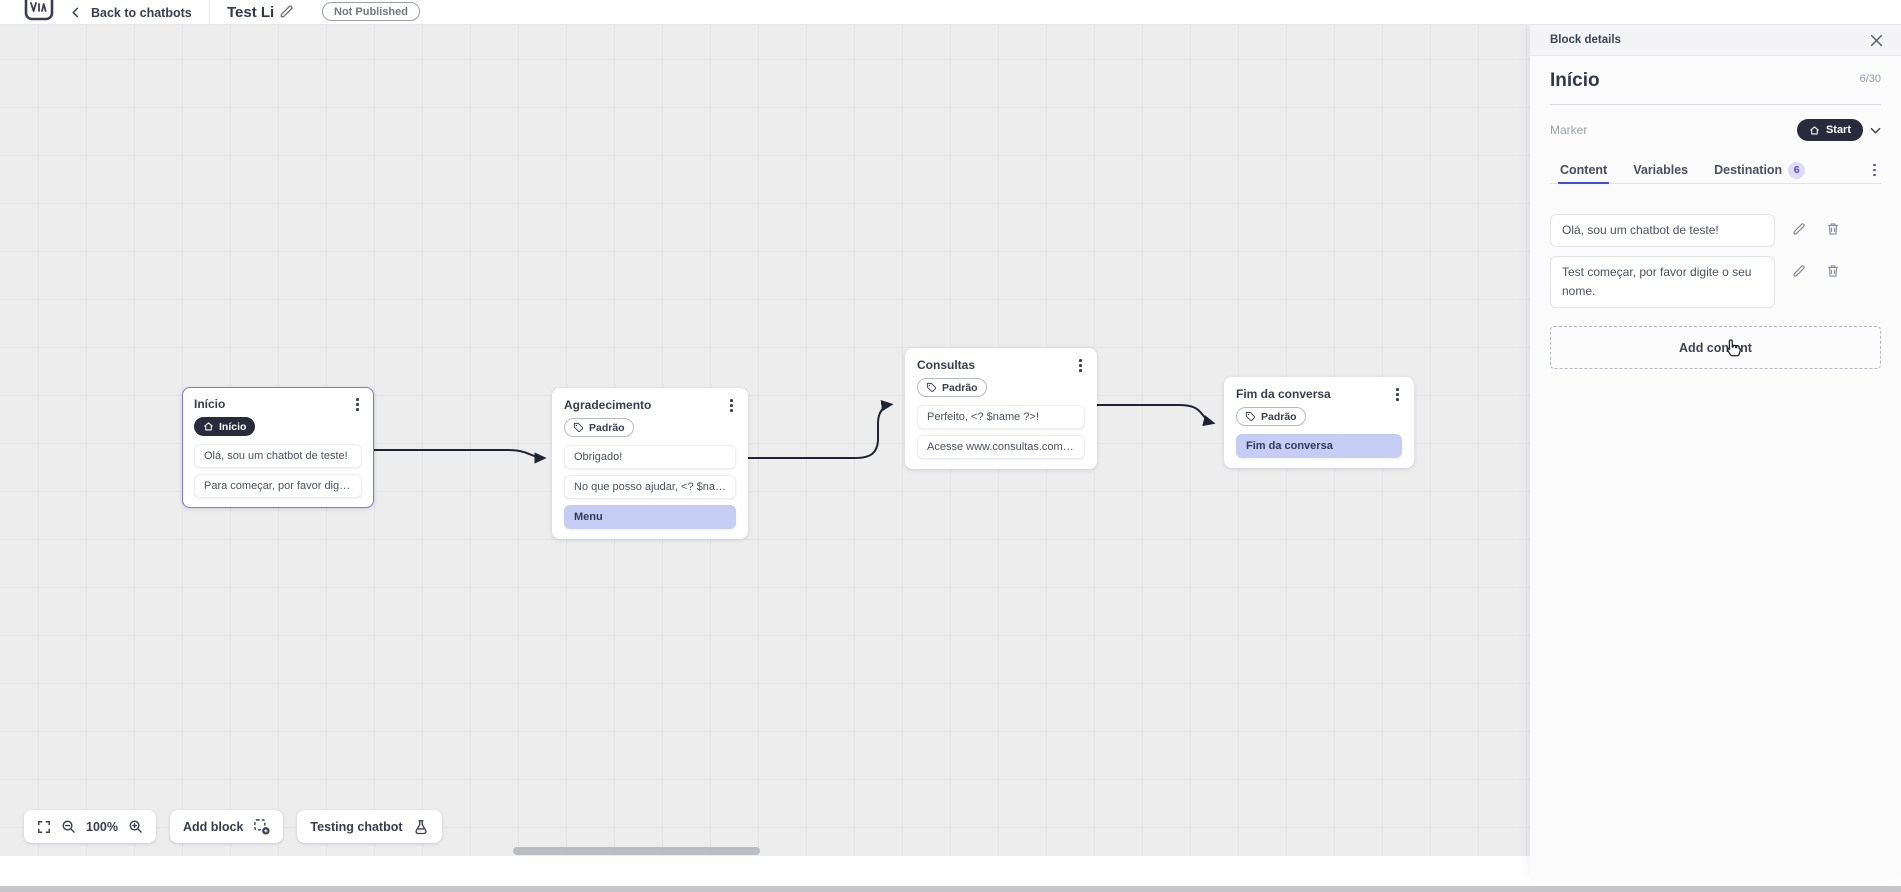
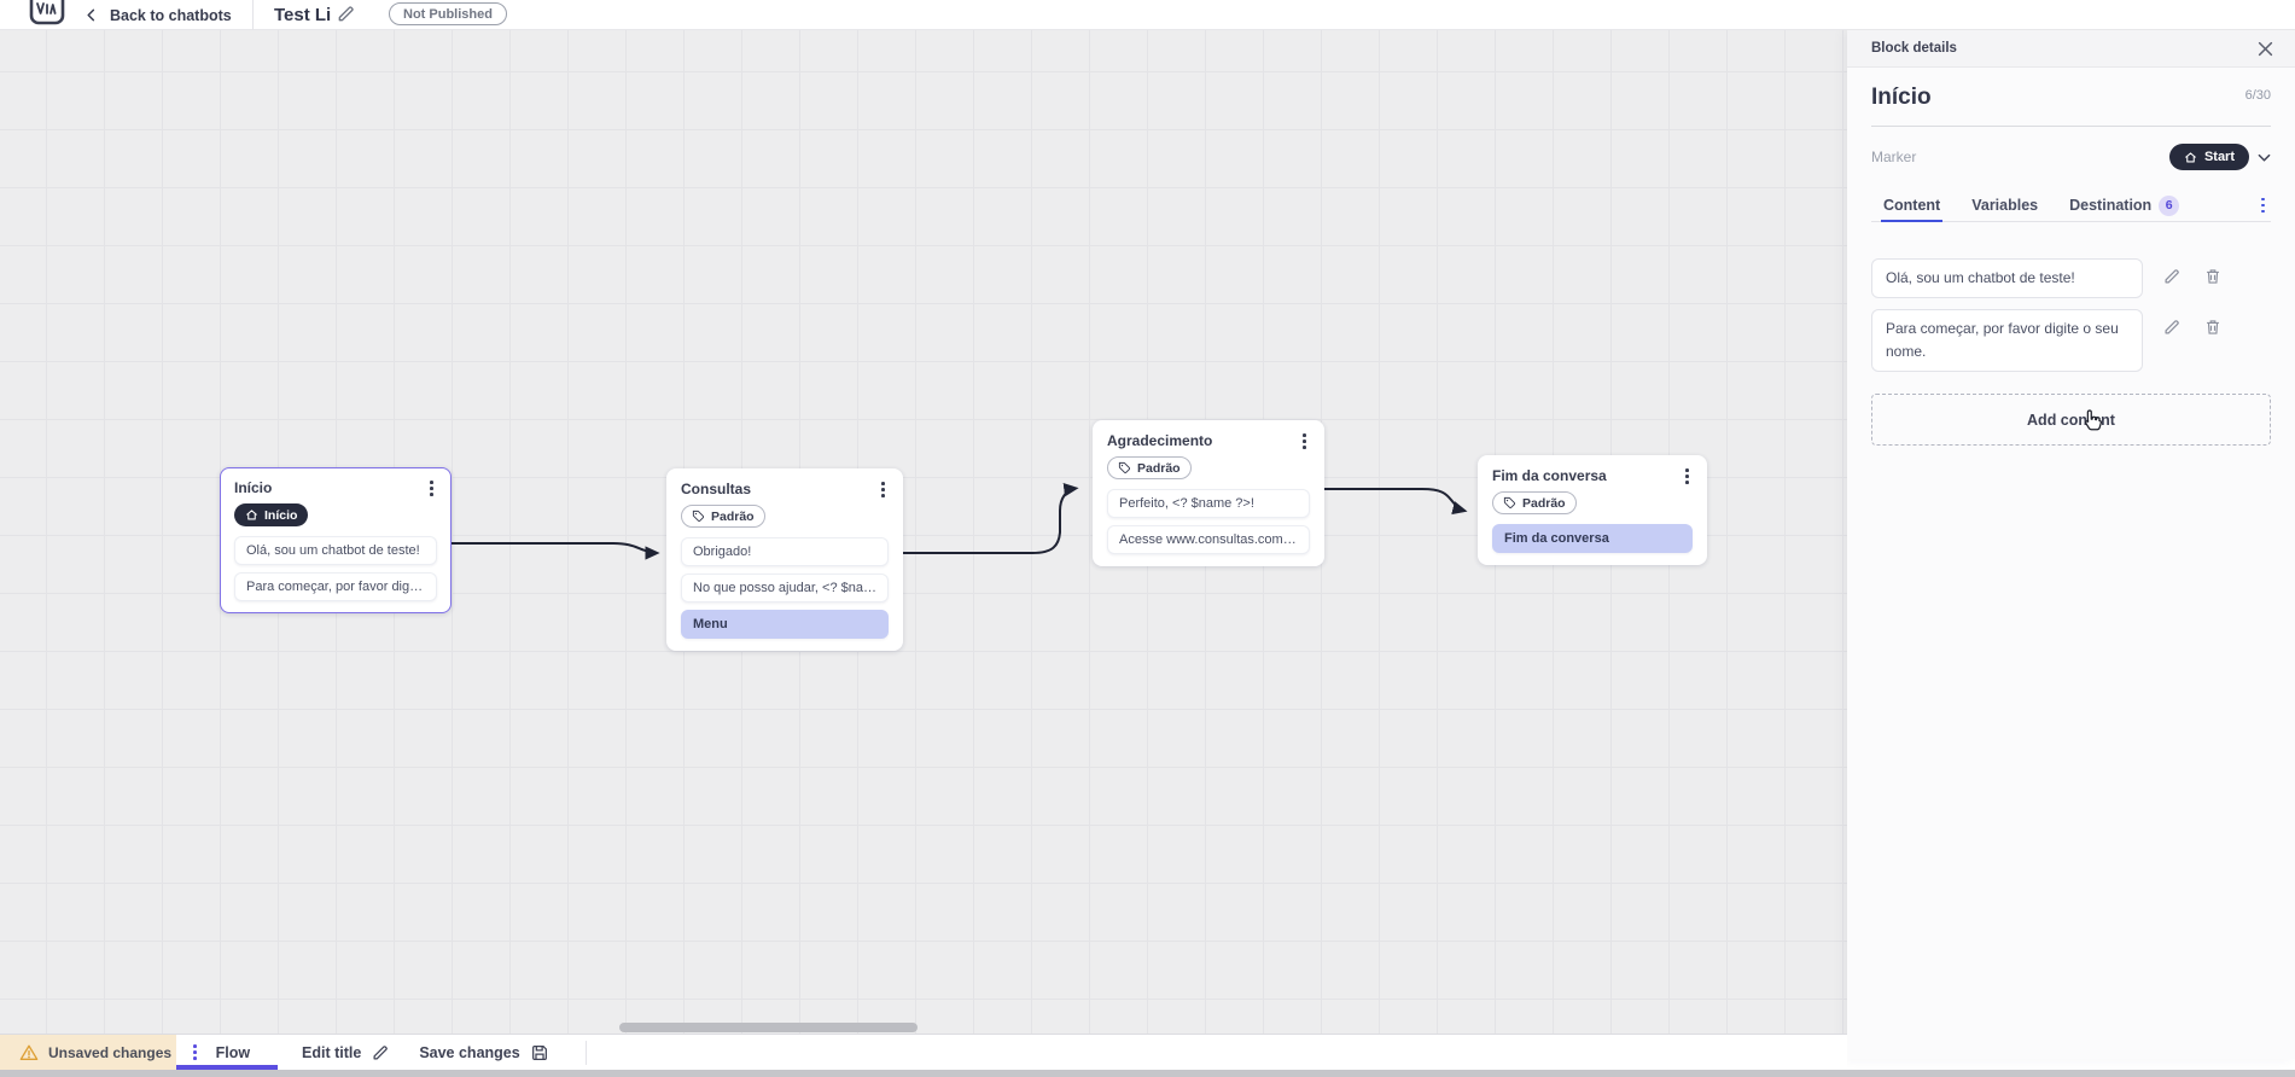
  Back to chatbots
  Test Li
  Not Published
  Início
  Início
  Olá, sou um chatbot de teste!
  Para começar, por favor digite
- Agradecimento
+ Consultas
  Padrão
  Obrigado!
  No que posso ajudar, <? $nam
  Menu
- Consultas
+ Agradecimento
  Padrão
  Perfeito, <? $name ?>!
  Acesse www.consultas.com pa
  Fim da conversa
  Padrão
  Fim da conversa
- 100%
- Add block
- Testing chatbot
  Block details
  Início
  6/30
  Marker
  Start
  Content
  Variables
  Destination
  6
  Olá, sou um chatbot de teste!
- Test começar, por favor digite o seu nome.
+ Para começar, por favor digite o seu nome.
  Add connt
+ Unsaved changes
+ Flow
+ Edit title
+ Save changes
